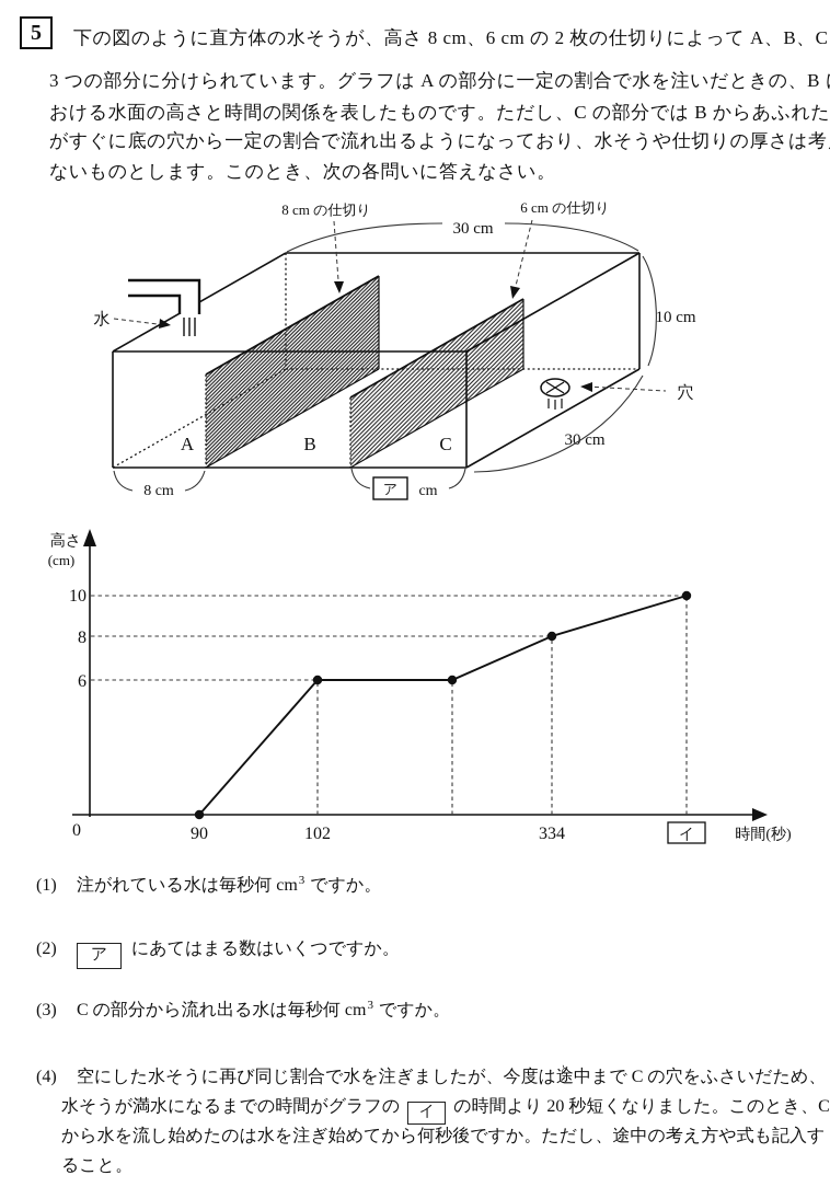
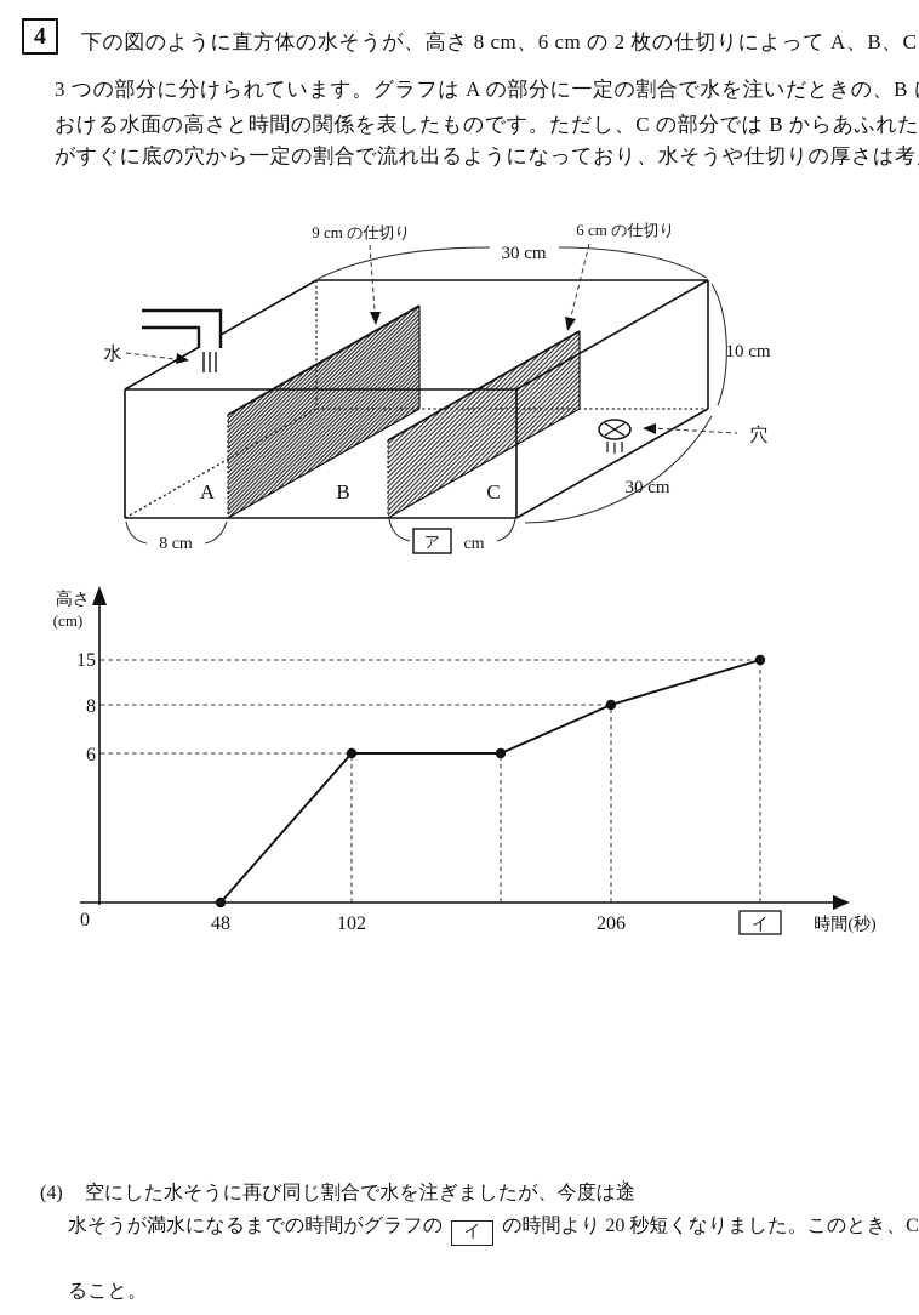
- 5
+ 4
  下の図のように直方体の水そうが、高さ 8 cm、6 cm の 2 枚の仕切りによって A、B、C
  3 つの部分に分けられています。グラフは A の部分に一定の割合で水を注いだときの、B
  おける水面の高さと時間の関係を表したものです。ただし、C の部分では B からあふれた
  がすぐに底の穴から一定の割合で流れ出るようになっており、水そうや仕切りの厚さは考
- ないものとします。このとき、次の各問いに答えなさい。
  水
- 8 cm の仕切り
+ 9 cm の仕切り
  6 cm の仕切り
  30 cm
  10 cm
  30 cm
  穴
  A
  B
  C
  8 cm
  ア
  cm
  高さ
  (cm)
  時間(秒)
- 10
+ 15
  8
  6
  0
- 90
+ 48
  102
- 334
+ 206
  イ
- (1) 注がれている水は毎秒何 cm3 ですか。
- (2) ア にあてはまる数はいくつですか。
- (3) C の部分から流れ出る水は毎秒何 cm3 ですか。
  (4) 空にした水そうに再び同じ割合で水を注ぎましたが、今度は途
  と
- 中まで C の穴をふさいだため、
  水そうが満水になるまでの時間がグラフの イ の時間より 20 秒短くなりました。このとき、C
- から水を流し始めたのは水を注ぎ始めてから何秒後ですか。ただし、途中の考え方や式も記入す
  ること。
